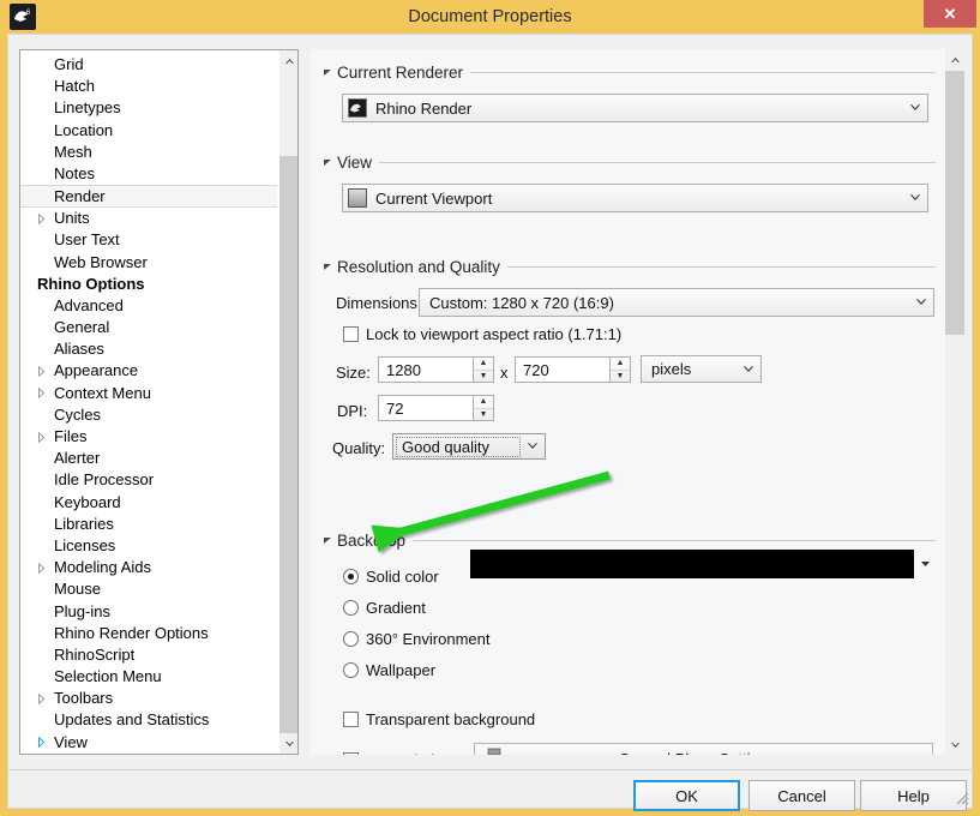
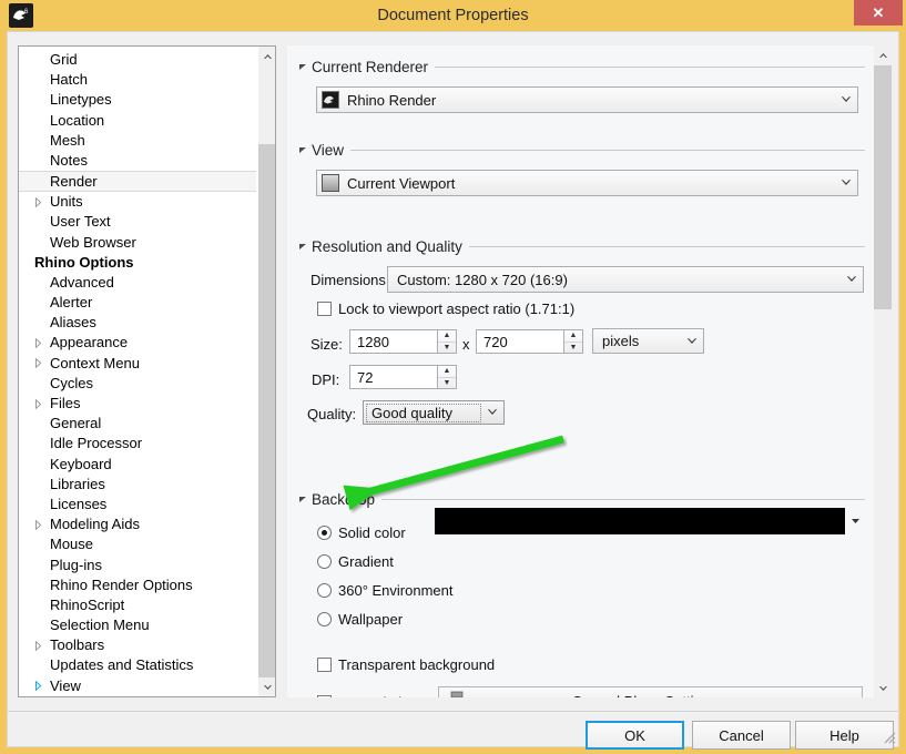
  Document Properties
  ✕
  Grid
  Hatch
  Linetypes
  Location
  Mesh
  Notes
  Render
  Units
  User Text
  Web Browser
  Rhino Options
  Advanced
- General
+ Alerter
  Aliases
  Appearance
  Context Menu
  Cycles
  Files
- Alerter
+ General
  Idle Processor
  Keyboard
  Libraries
  Licenses
  Modeling Aids
  Mouse
  Plug-ins
  Rhino Render Options
  RhinoScript
  Selection Menu
  Toolbars
  Updates and Statistics
  View
  Current Renderer
  Rhino Render
  View
  Current Viewport
  Resolution and Quality
  Dimensions
  Custom: 1280 x 720 (16:9)
  Lock to viewport aspect ratio (1.71:1)
  Size:
  1280
  x
  720
  pixels
  DPI:
  72
  Quality:
  Good quality
  Solid color
  Gradient
  360° Environment
  Wallpaper
  Transparent background
  OK
  Cancel
  Help
